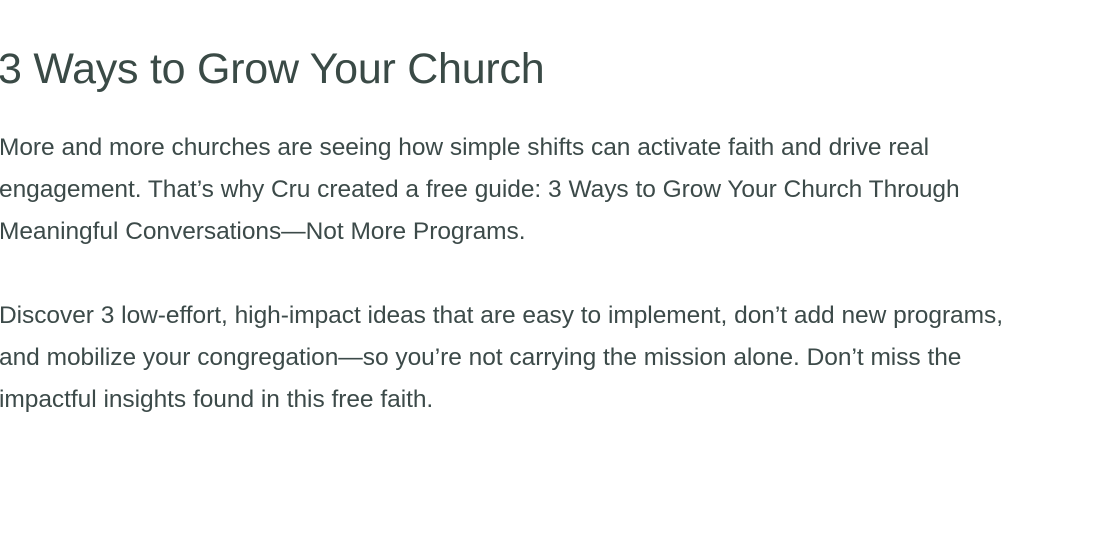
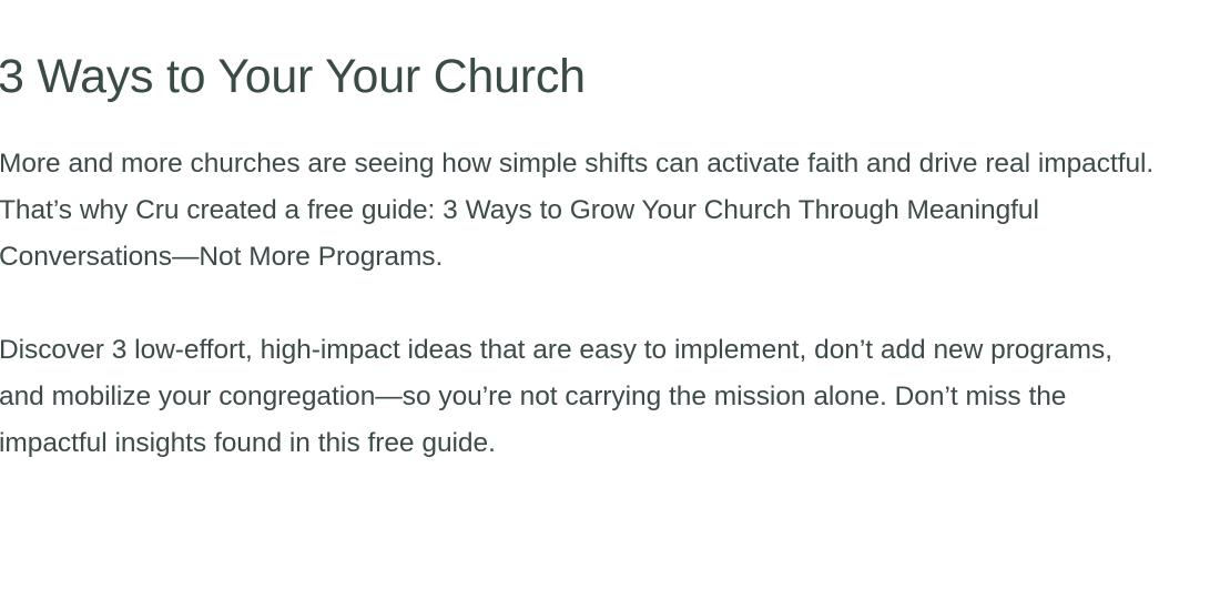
- 3 Ways to Grow Your Church
+ 3 Ways to Your Your Church
- More and more churches are seeing how simple shifts can activate faith and drive real engagement. That’s why Cru created a free guide: 3 Ways to Grow Your Church Through Meaningful Conversations—Not More Programs.
+ More and more churches are seeing how simple shifts can activate faith and drive real impactful. That’s why Cru created a free guide: 3 Ways to Grow Your Church Through Meaningful Conversations—Not More Programs.
- Discover 3 low-effort, high-impact ideas that are easy to implement, don’t add new programs, and mobilize your congregation—so you’re not carrying the mission alone. Don’t miss the impactful insights found in this free faith.
+ Discover 3 low-effort, high-impact ideas that are easy to implement, don’t add new programs, and mobilize your congregation—so you’re not carrying the mission alone. Don’t miss the impactful insights found in this free guide.
